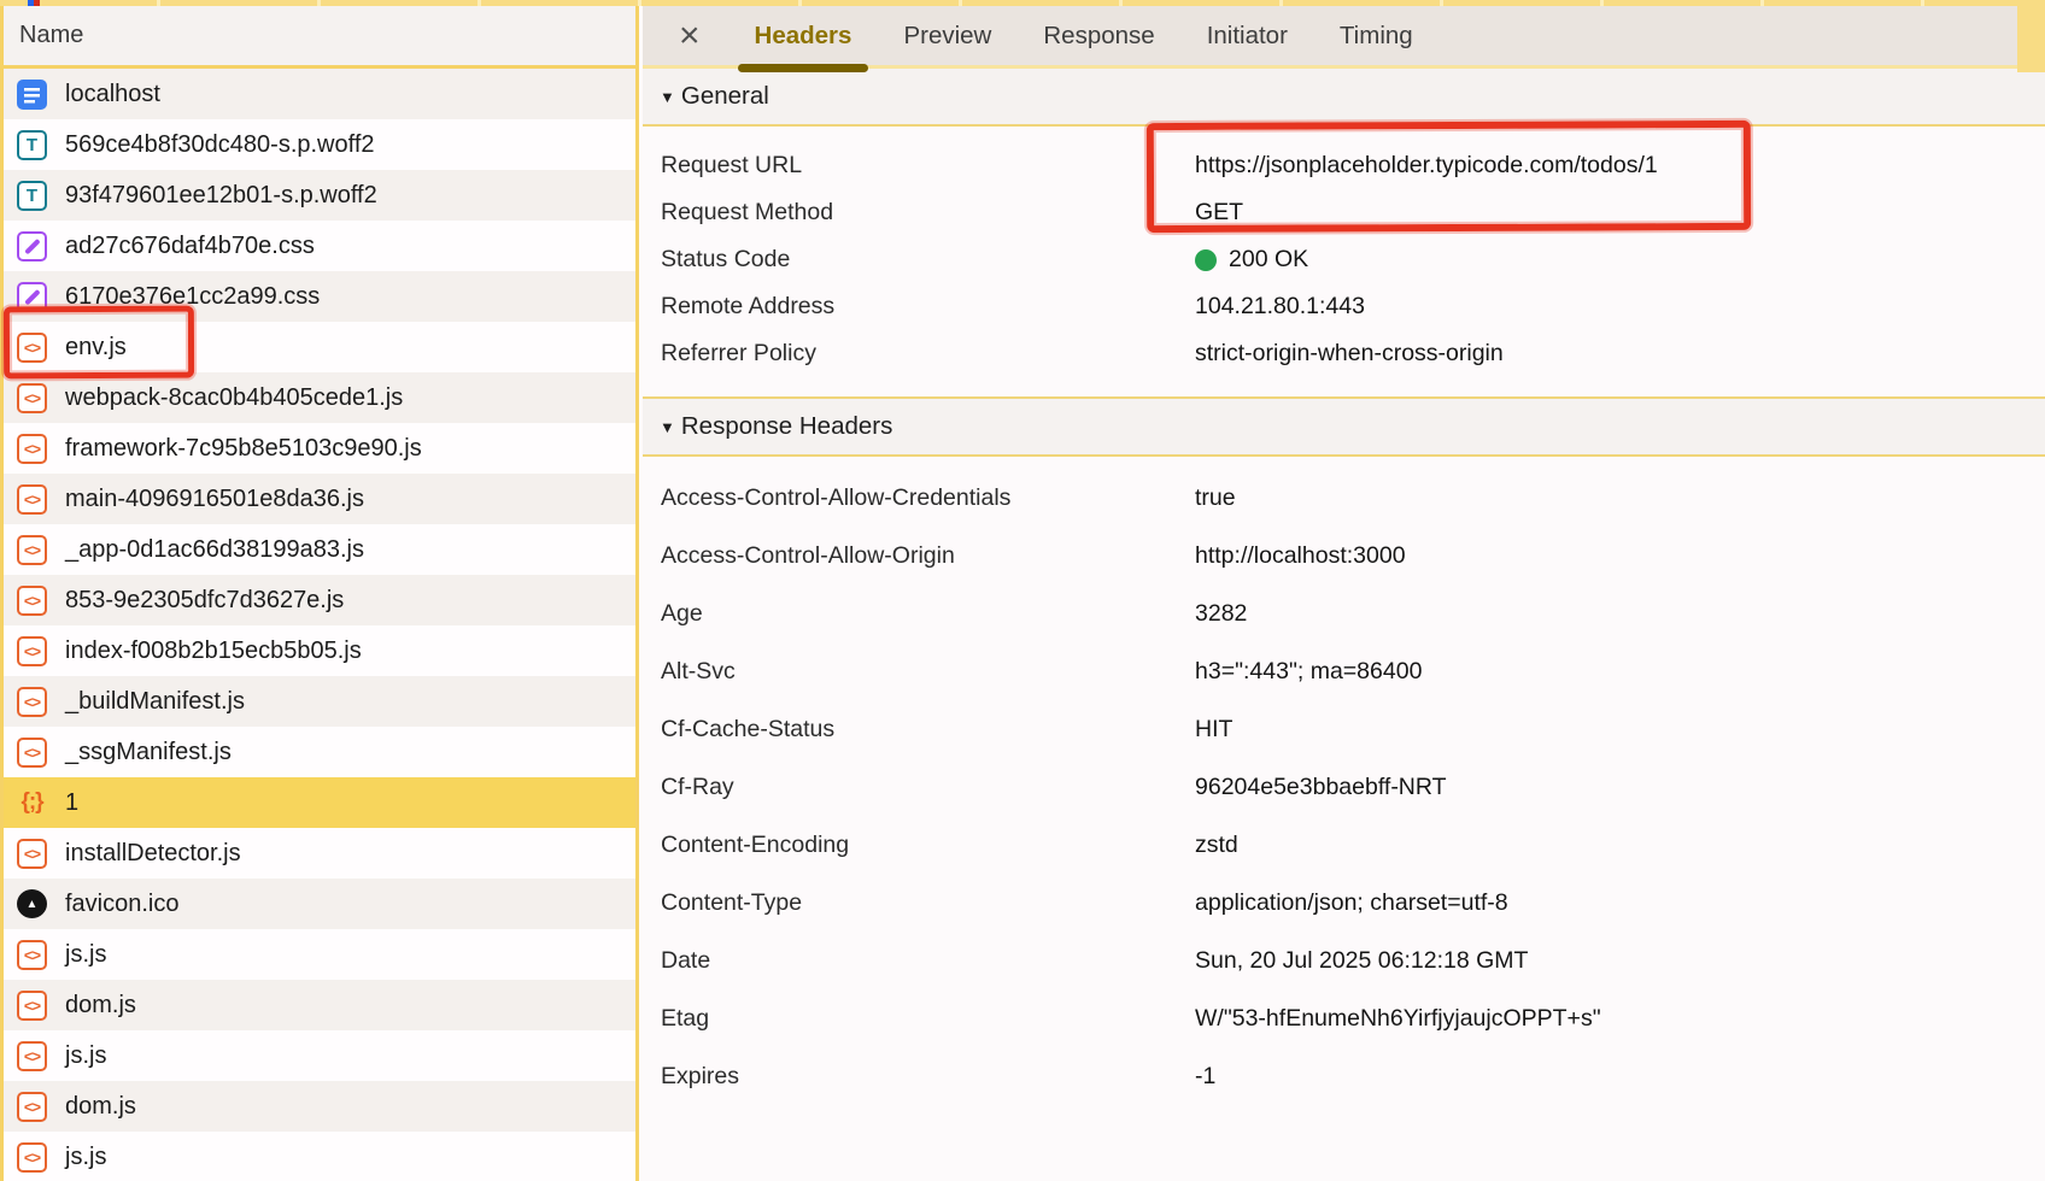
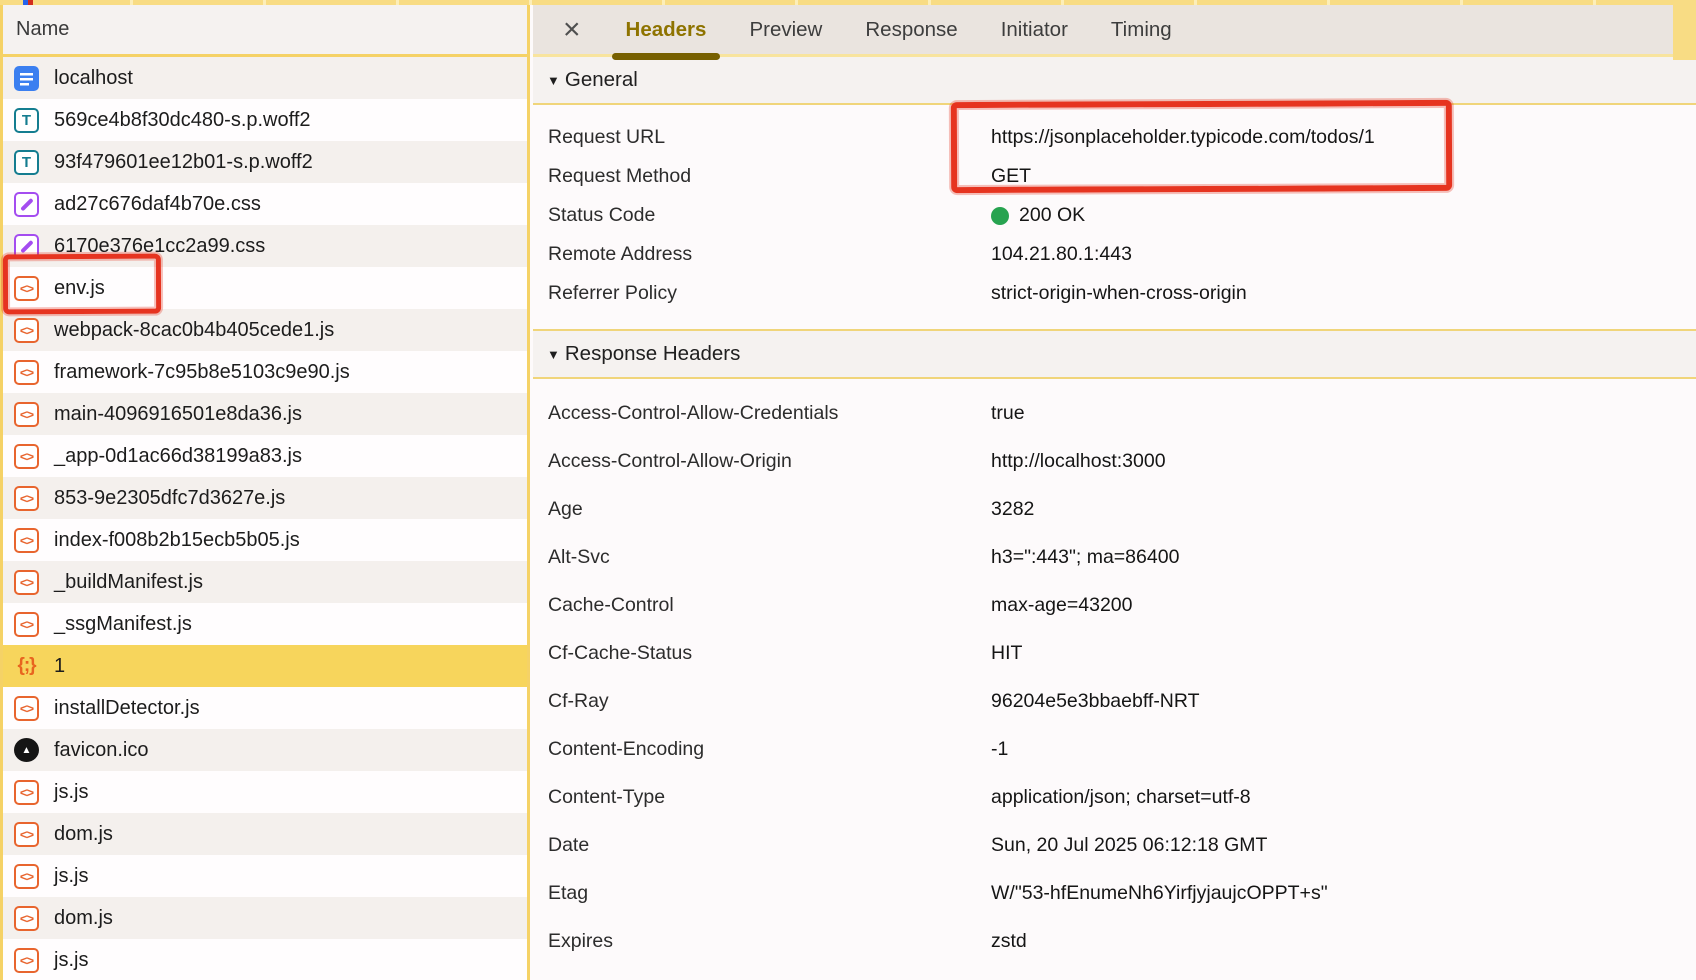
  Name
  localhost
  T
  569ce4b8f30dc480-s.p.woff2
  T
  93f479601ee12b01-s.p.woff2
  ad27c676daf4b70e.css
  6170e376e1cc2a99.css
  <>
  env.js
  <>
  webpack-8cac0b4b405cede1.js
  <>
  framework-7c95b8e5103c9e90.js
  <>
  main-4096916501e8da36.js
  <>
  _app-0d1ac66d38199a83.js
  <>
  853-9e2305dfc7d3627e.js
  <>
  index-f008b2b15ecb5b05.js
  <>
  _buildManifest.js
  <>
  _ssgManifest.js
  {;}
  1
  <>
  installDetector.js
  ▲
  favicon.ico
  <>
  js.js
  <>
  dom.js
  <>
  js.js
  <>
  dom.js
  <>
  js.js
  ×
  Headers
  Preview
  Response
  Initiator
  Timing
  ▼
  General
  Request URL
  https://jsonplaceholder.typicode.com/todos/1
  Request Method
  GET
  Status Code
  200 OK
  Remote Address
  104.21.80.1:443
  Referrer Policy
  strict-origin-when-cross-origin
  ▼
  Response Headers
  Access-Control-Allow-Credentials
  true
  Access-Control-Allow-Origin
  http://localhost:3000
  Age
  3282
  Alt-Svc
  h3=":443"; ma=86400
+ Cache-Control
+ max-age=43200
  Cf-Cache-Status
  HIT
  Cf-Ray
  96204e5e3bbaebff-NRT
  Content-Encoding
- zstd
+ -1
  Content-Type
  application/json; charset=utf-8
  Date
  Sun, 20 Jul 2025 06:12:18 GMT
  Etag
  W/"53-hfEnumeNh6YirfjyjaujcOPPT+s"
  Expires
- -1
+ zstd
